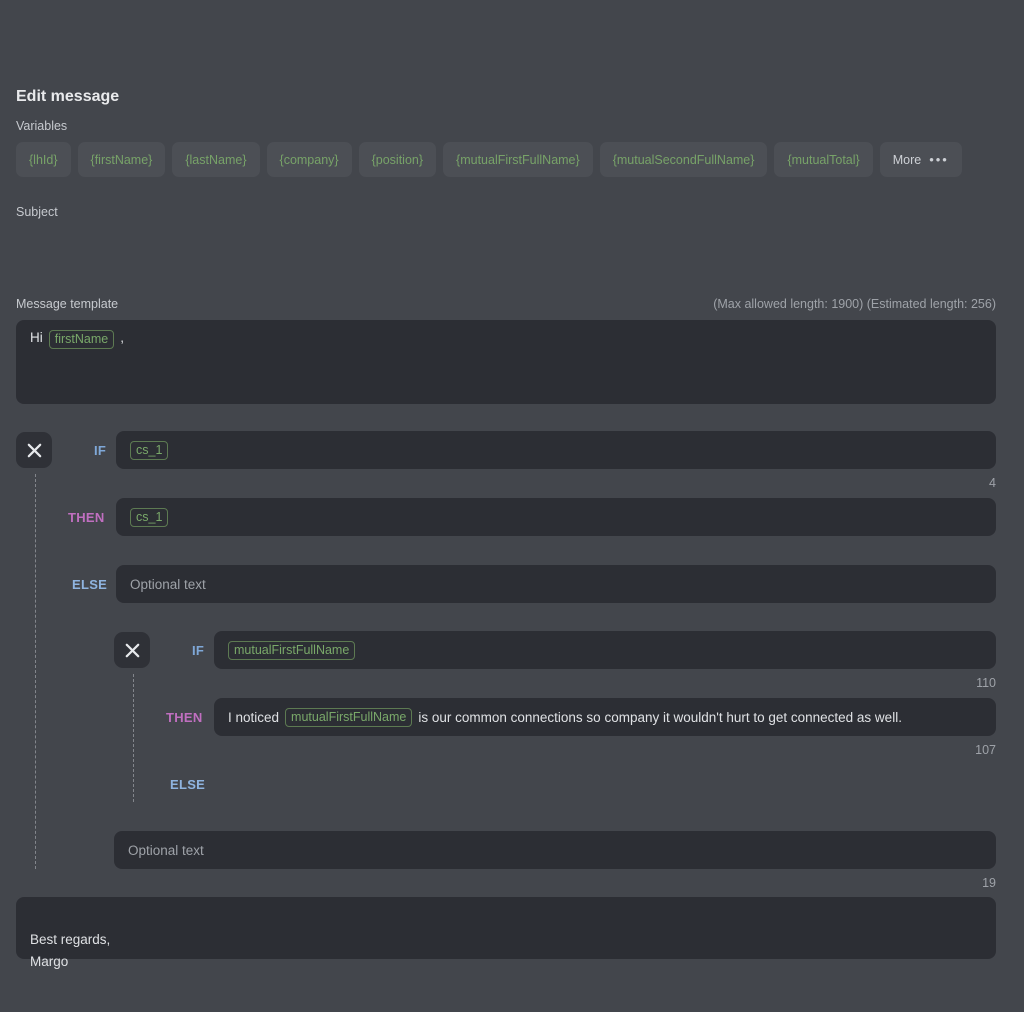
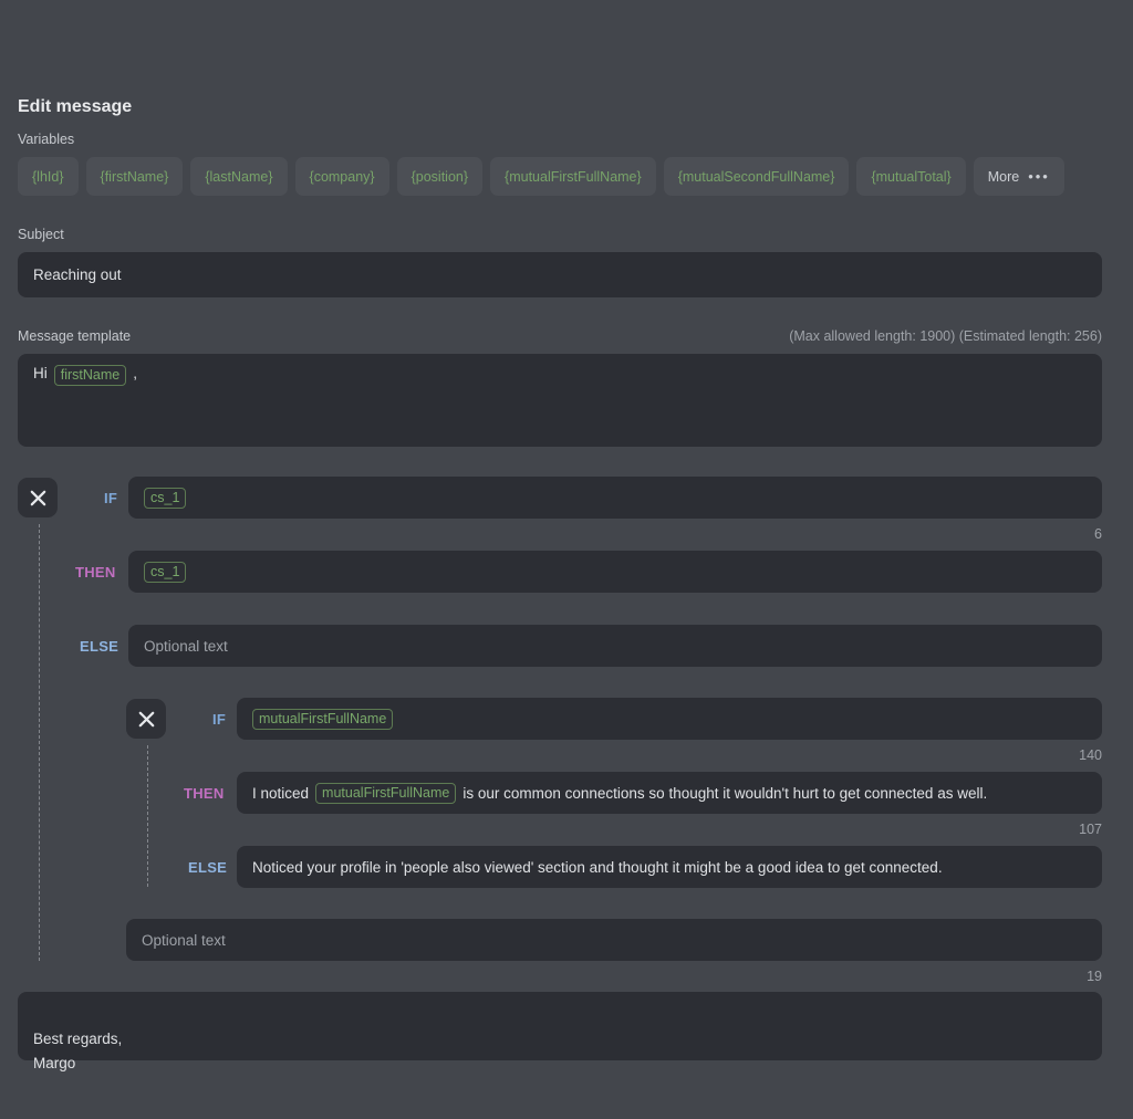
  Edit message
  Variables
  {lhId}
  {firstName}
  {lastName}
  {company}
  {position}
  {mutualFirstFullName}
  {mutualSecondFullName}
  {mutualTotal}
  More
  •••
  Subject
+ Reaching out
  Message template
  (Max allowed length: 1900) (Estimated length: 256)
  Hi
  firstName
  ,
  IF
  cs_1
- 4
+ 6
  THEN
  cs_1
  ELSE
  Optional text
  IF
  mutualFirstFullName
- 110
+ 140
  THEN
  I noticed
  mutualFirstFullName
- is our common connections so company it wouldn't hurt to get connected as well.
+ is our common connections so thought it wouldn't hurt to get connected as well.
  107
  ELSE
+ Noticed your profile in 'people also viewed' section and thought it might be a good idea to get connected.
  Optional text
  19
  Best regards,
  Margo
